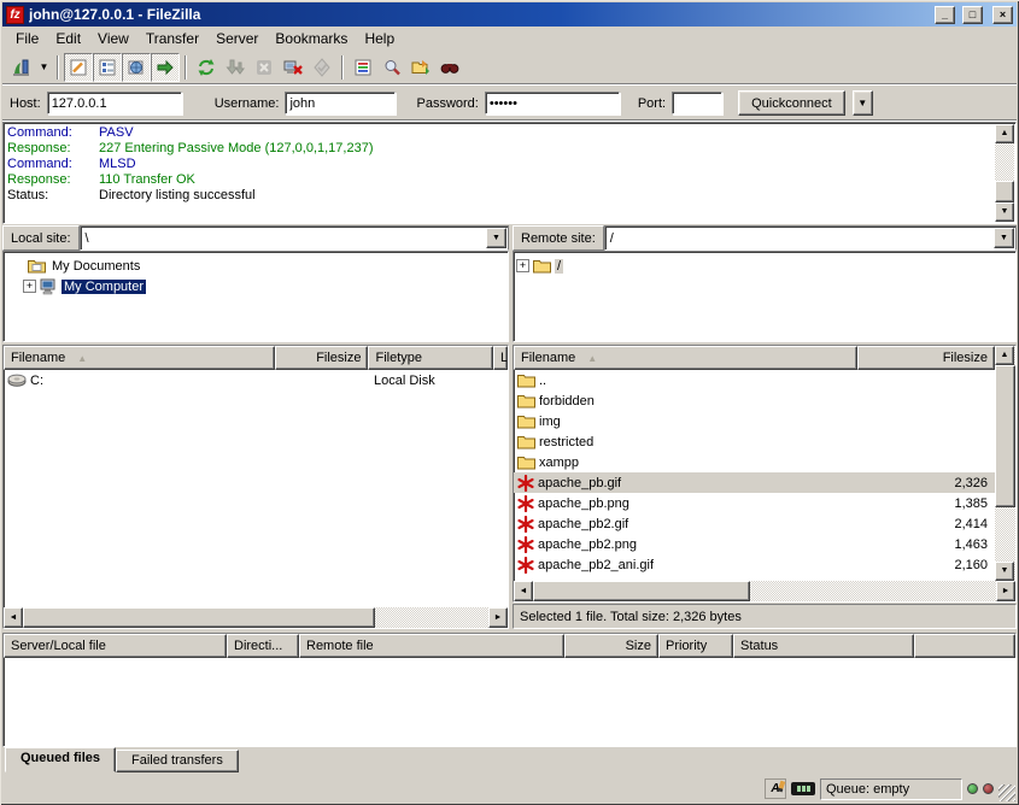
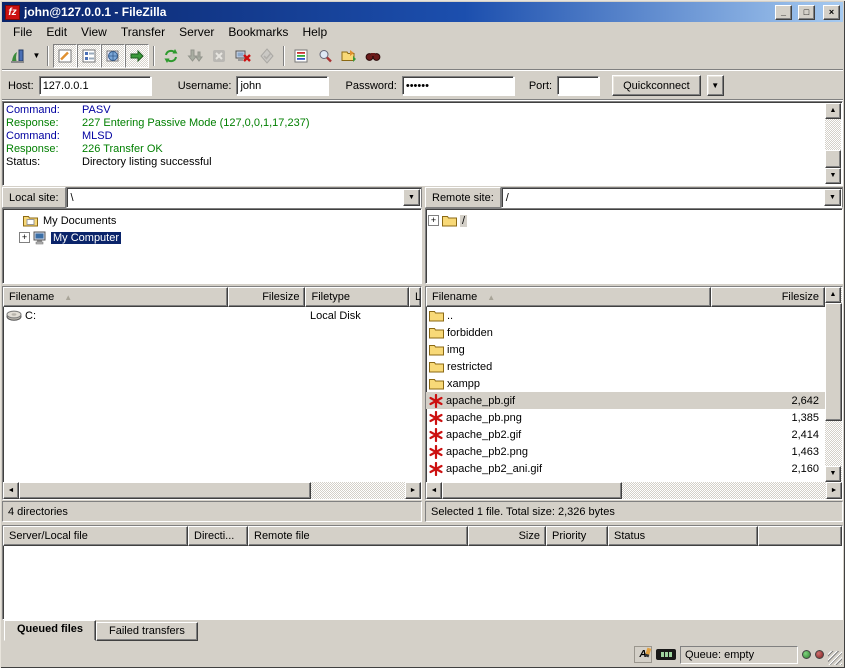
  fz
  john@127.0.0.1 - FileZilla
  _
  □
  ×
  File
  Edit
  View
  Transfer
  Server
  Bookmarks
  Help
  ▼
  Host:
  127.0.0.1
  Username:
  john
  Password:
  ••••••
  Port:
  Quickconnect
  ▼
  Command: PASV
  Response: 227 Entering Passive Mode (127,0,0,1,17,237)
  Command: MLSD
- Response: 110 Transfer OK
+ Response: 226 Transfer OK
  Status: Directory listing successful
  Local site:
  \
  My Documents
  +
  My Computer
  Filename
  ▲
  Filesize
  Filetype
  L
  C:
  Local Disk
+ 4 directories
  Remote site:
  /
  +
  /
  Filename
  ▲
  Filesize
  ..
  forbidden
  img
  restricted
  xampp
  apache_pb.gif
- 2,326
+ 2,642
  apache_pb.png
  1,385
  apache_pb2.gif
  2,414
  apache_pb2.png
  1,463
  apache_pb2_ani.gif
  2,160
  Selected 1 file. Total size: 2,326 bytes
  Server/Local file
  Directi...
  Remote file
  Size
  Priority
  Status
  Queued files
  Failed transfers
  A
  Queue: empty
